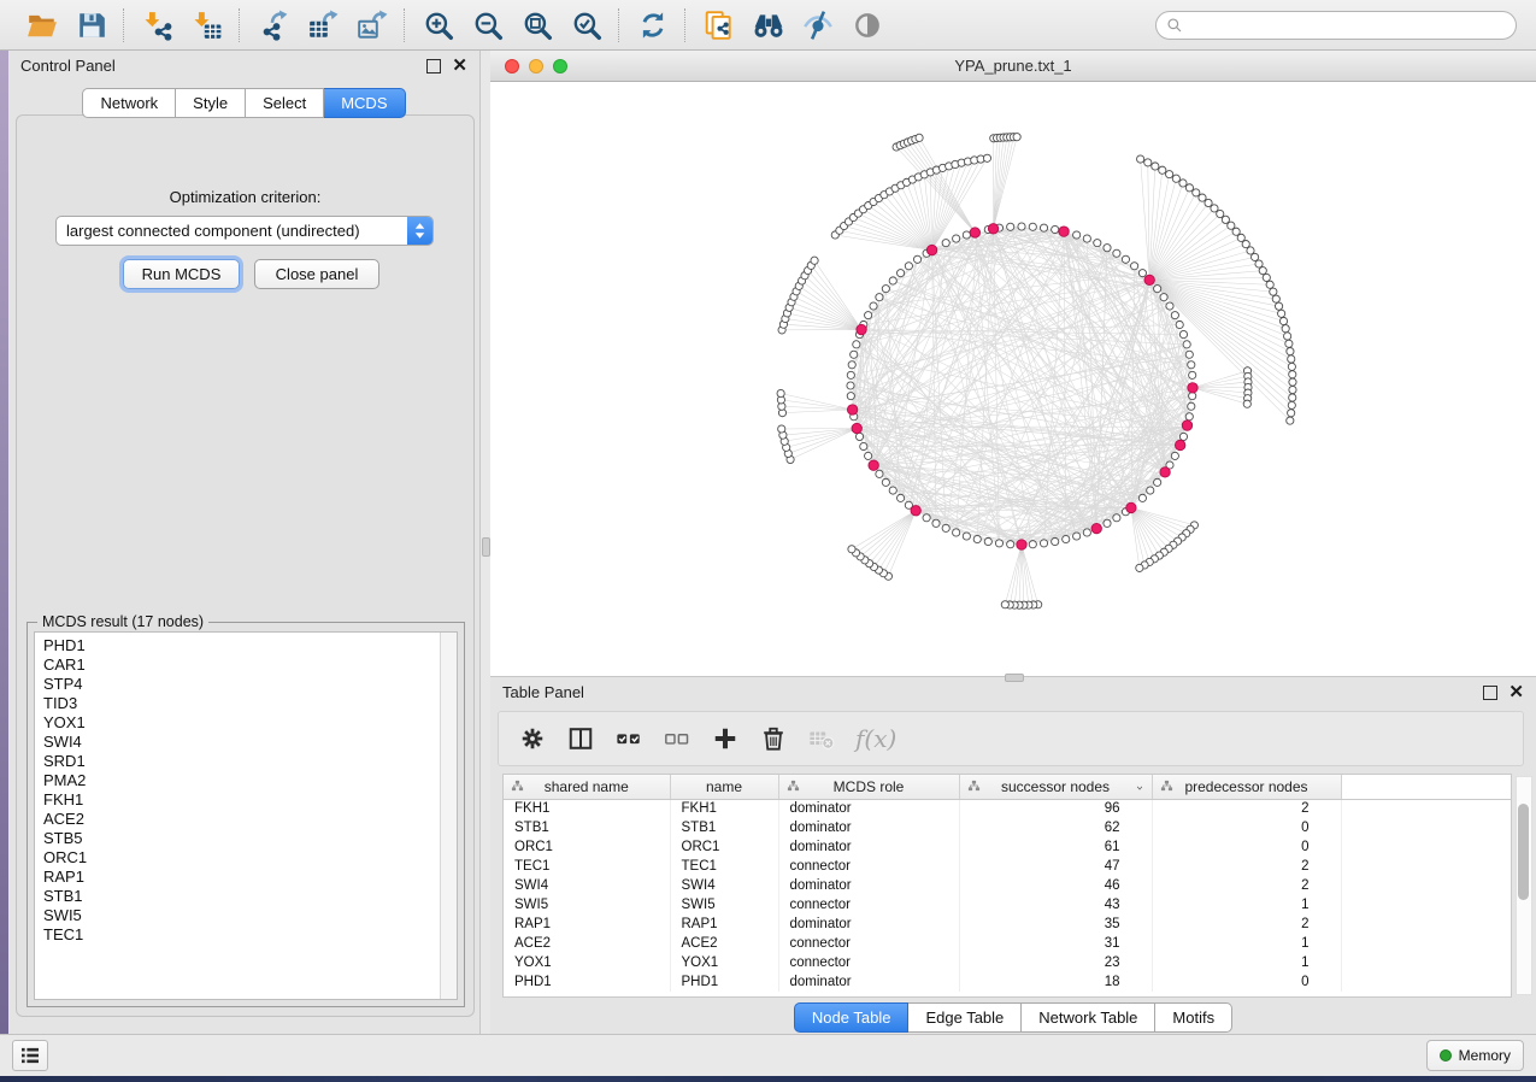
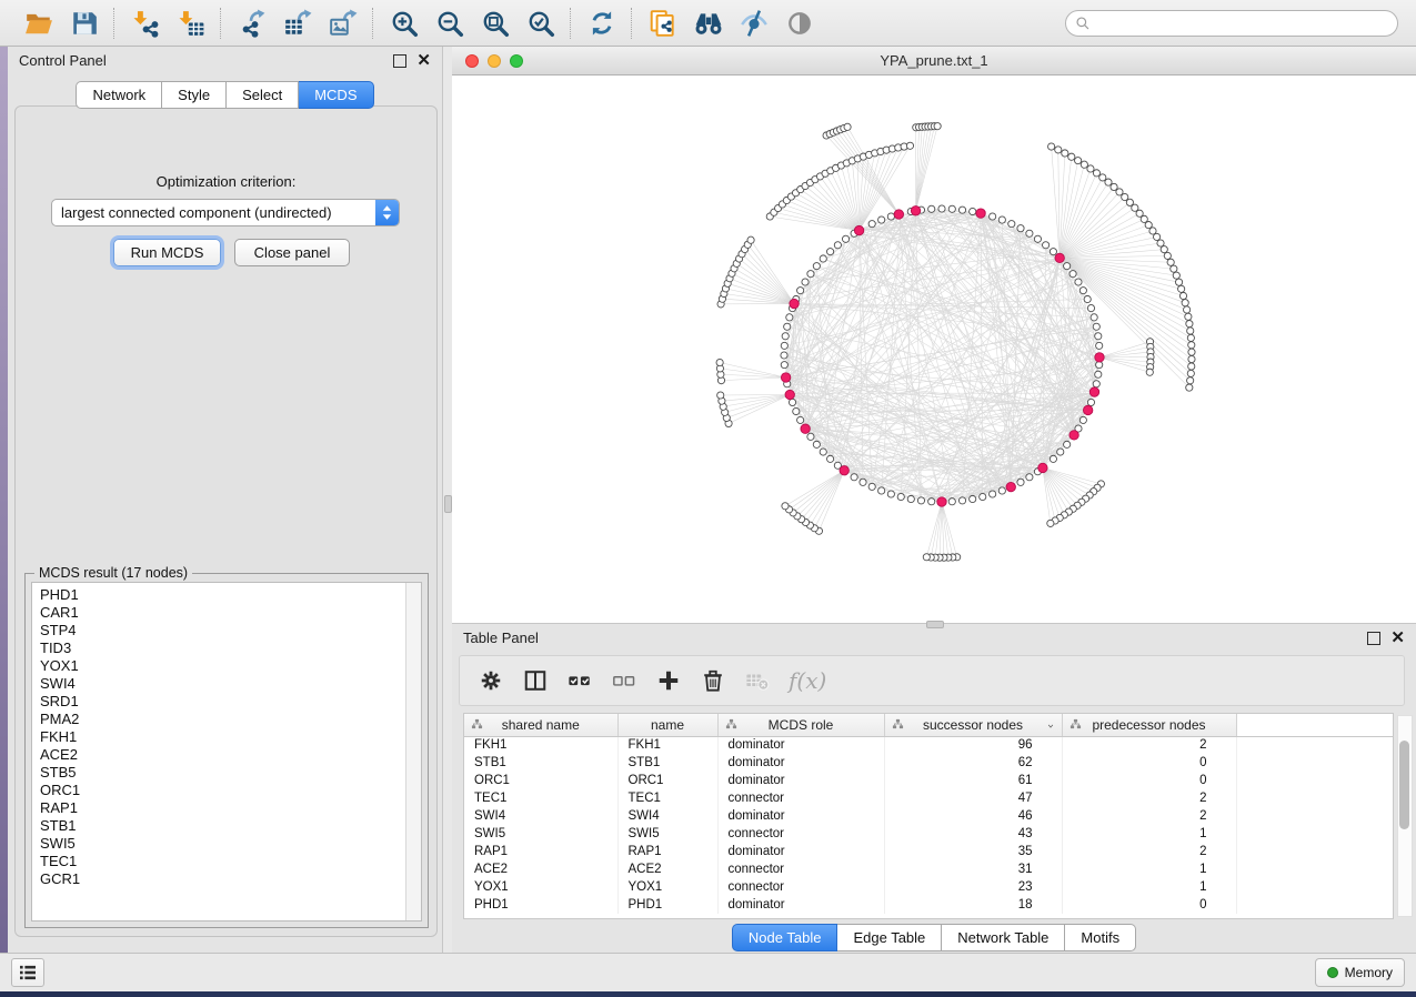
  Control Panel
  ✕
  Network
  Style
  Select
  MCDS
  Optimization criterion:
  largest connected component (undirected)
  Run MCDS
  Close panel
  MCDS result (17 nodes)
  PHD1
  CAR1
  STP4
  TID3
  YOX1
  SWI4
  SRD1
  PMA2
  FKH1
  ACE2
  STB5
  ORC1
  RAP1
  STB1
  SWI5
  TEC1
+ GCR1
  YPA_prune.txt_1
  Table Panel
  ✕
  f(x)
  shared name	name	MCDS role	successor nodes	predecessor nodes
  FKH1	FKH1	dominator	96	2
  STB1	STB1	dominator	62	0
  ORC1	ORC1	dominator	61	0
  TEC1	TEC1	connector	47	2
  SWI4	SWI4	dominator	46	2
  SWI5	SWI5	connector	43	1
  RAP1	RAP1	dominator	35	2
  ACE2	ACE2	connector	31	1
  YOX1	YOX1	connector	23	1
  PHD1	PHD1	dominator	18	0
  Node Table
  Edge Table
  Network Table
  Motifs
  Memory
